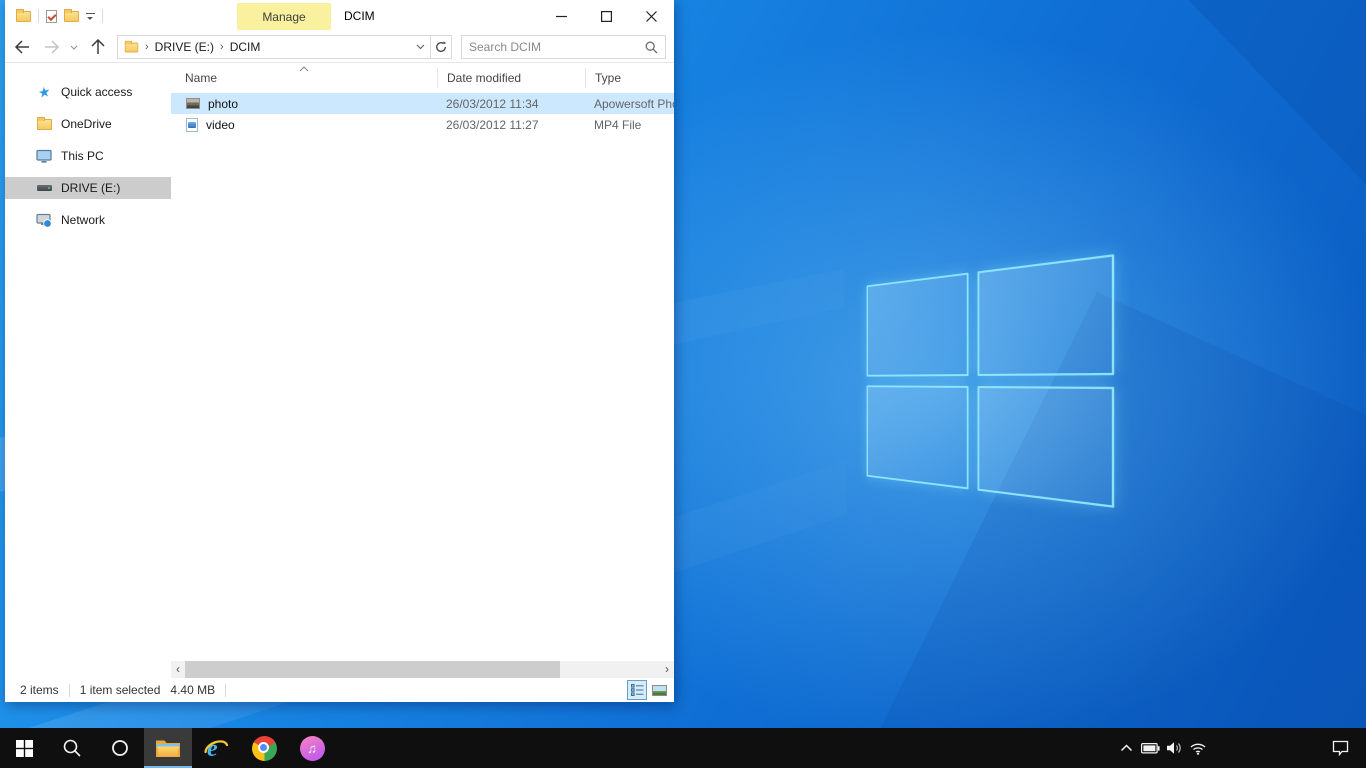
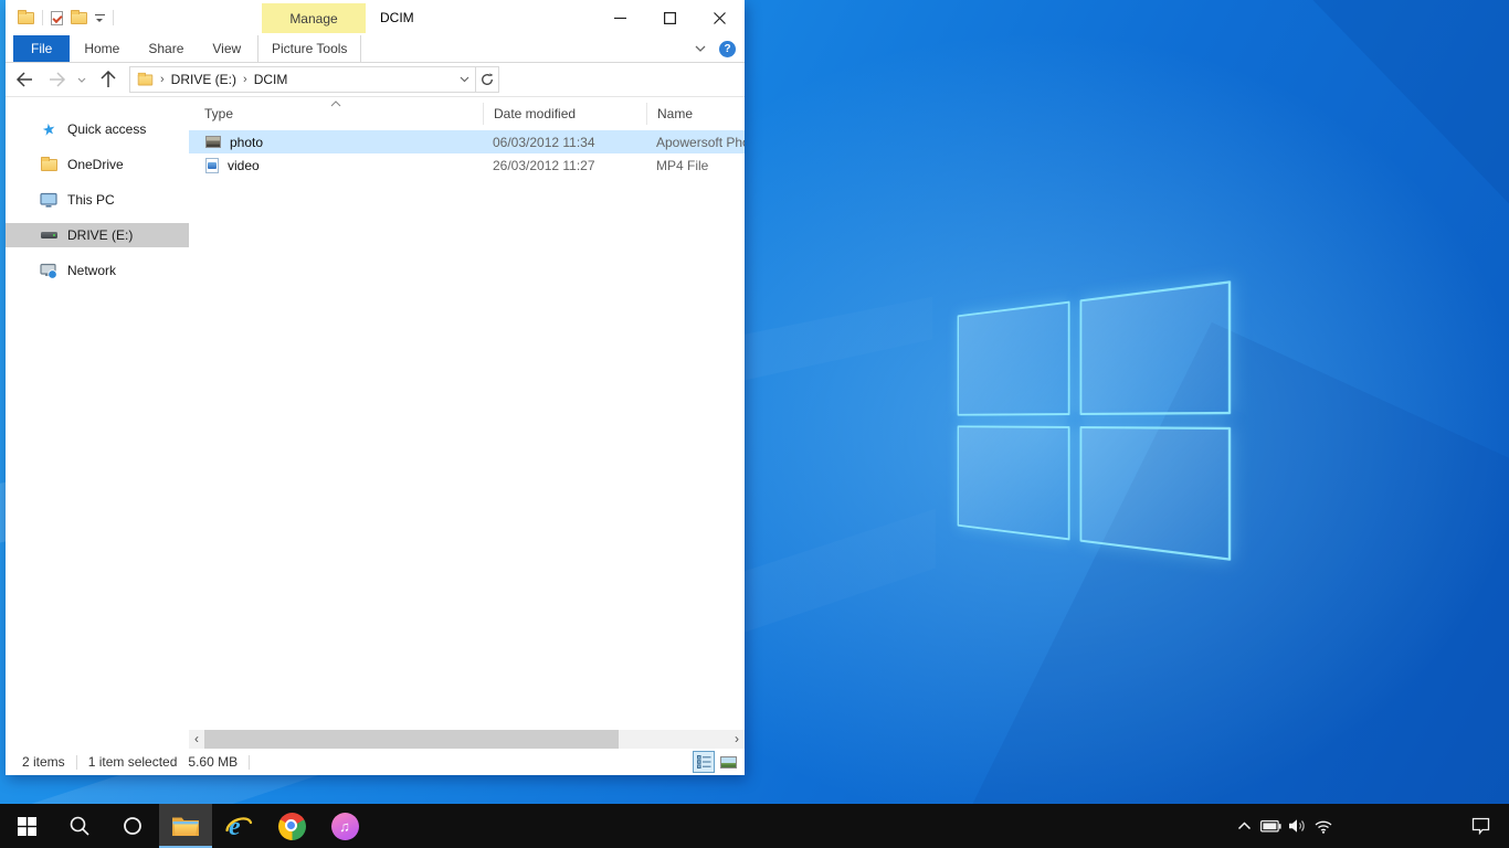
  Manage
  DCIM
+ File
+ Home
+ Share
+ View
+ Picture Tools
  ›
  DRIVE (E:)
  ›
  DCIM
- Search DCIM
  Quick access
  OneDrive
  This PC
  DRIVE (E:)
  Network
- Name
+ Type
  Date modified
- Type
+ Name
  photo
- 26/03/2012 11:34
+ 06/03/2012 11:34
  Apowersoft Ph
  video
  26/03/2012 11:27
  MP4 File
  ‹
  ›
  2 items
  1 item selected
- 4.40 MB
+ 5.60 MB
  e
